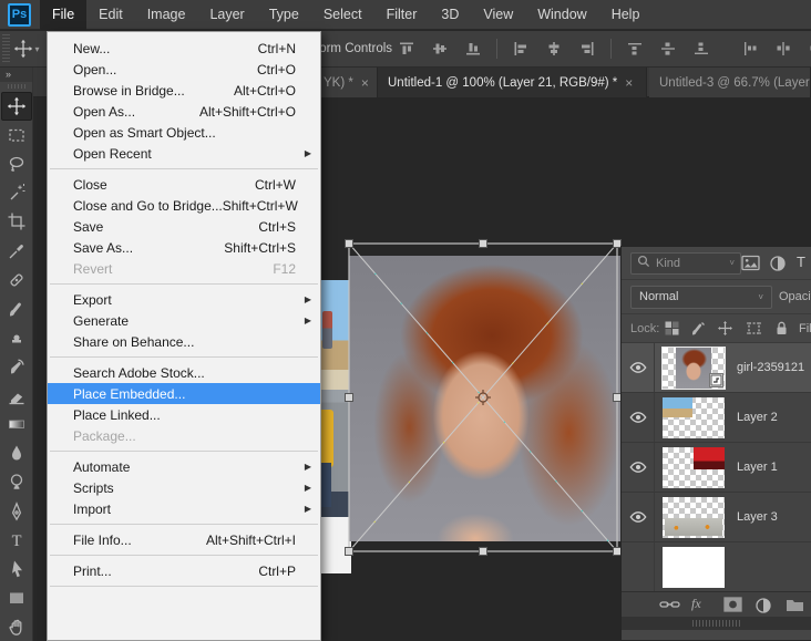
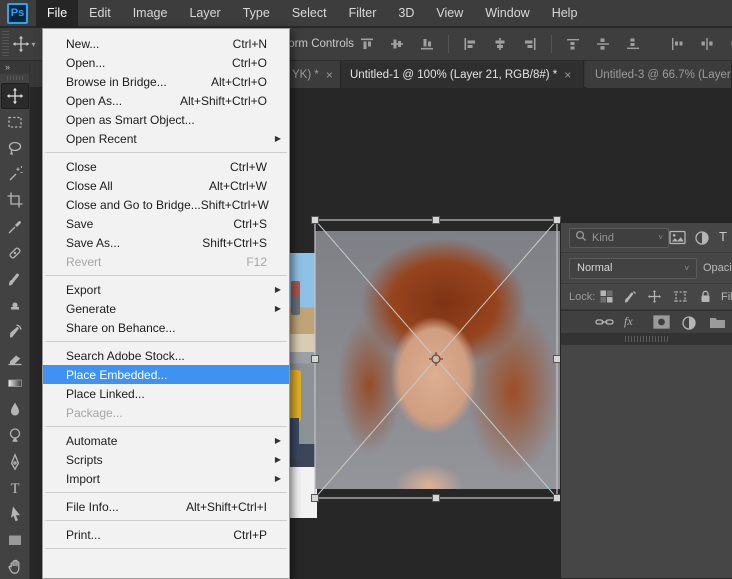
  Kind
  ˅
  T
  Normal
  ˅
  Opaci
  Lock:
  Fil
- girl-2359121
- Layer 2
- Layer 1
- Layer 3
  fx
  YK) *
  ×
- Untitled-1 @ 100% (Layer 21, RGB/9#) *
+ Untitled-1 @ 100% (Layer 21, RGB/8#) *
  ×
  Untitled-3 @ 66.7% (Layer
  ▾
  orm Controls
  Ps
  File
  Edit
  Image
  Layer
  Type
  Select
  Filter
  3D
  View
  Window
  Help
  »
  T
  New...
  Ctrl+N
  Open...
  Ctrl+O
  Browse in Bridge...
  Alt+Ctrl+O
  Open As...
  Alt+Shift+Ctrl+O
  Open as Smart Object...
  Open Recent
  ▶
  Close
  Ctrl+W
+ Close All
+ Alt+Ctrl+W
  Close and Go to Bridge...
  Shift+Ctrl+W
  Save
  Ctrl+S
  Save As...
  Shift+Ctrl+S
  Revert
  F12
  Export
  ▶
  Generate
  ▶
  Share on Behance...
  Search Adobe Stock...
  Place Embedded...
  Place Linked...
  Package...
  Automate
  ▶
  Scripts
  ▶
  Import
  ▶
  File Info...
  Alt+Shift+Ctrl+I
  Print...
  Ctrl+P
